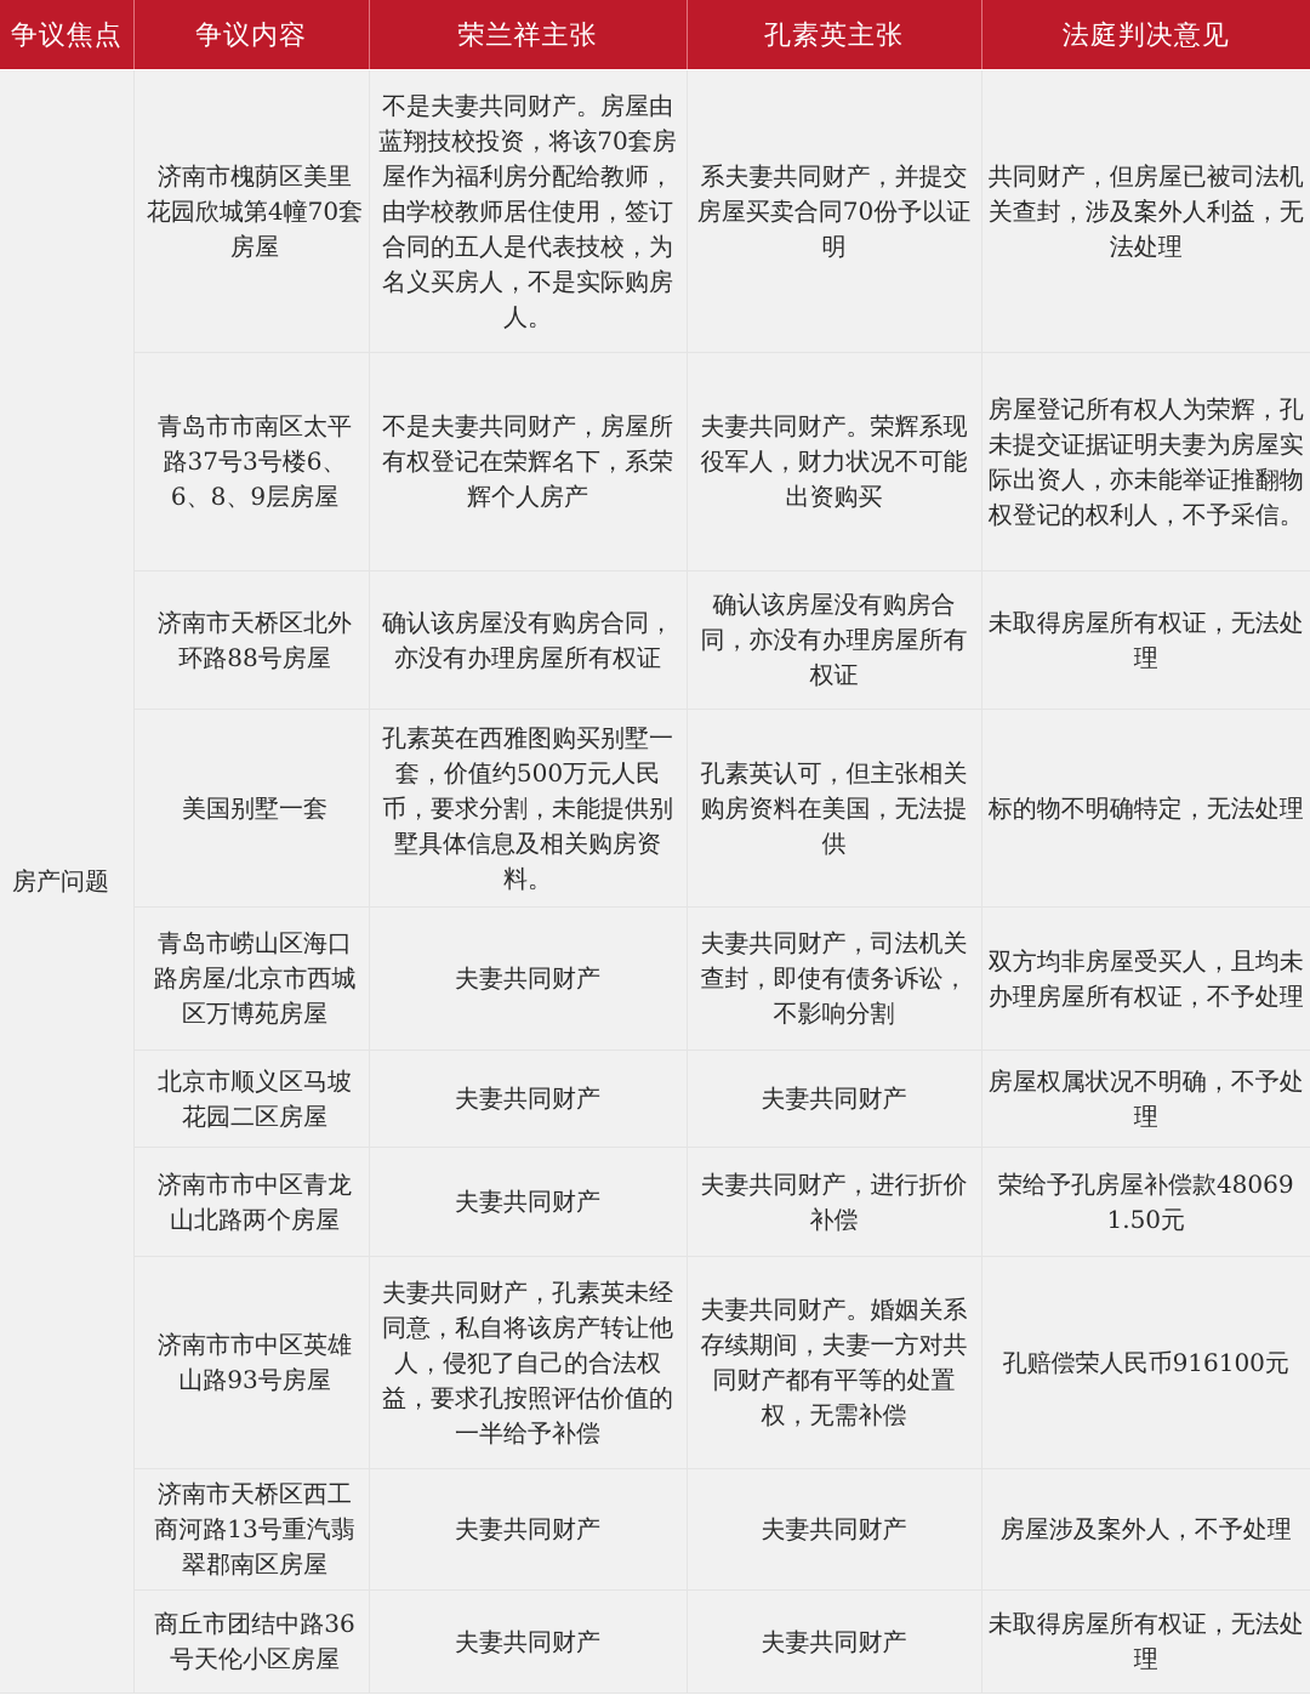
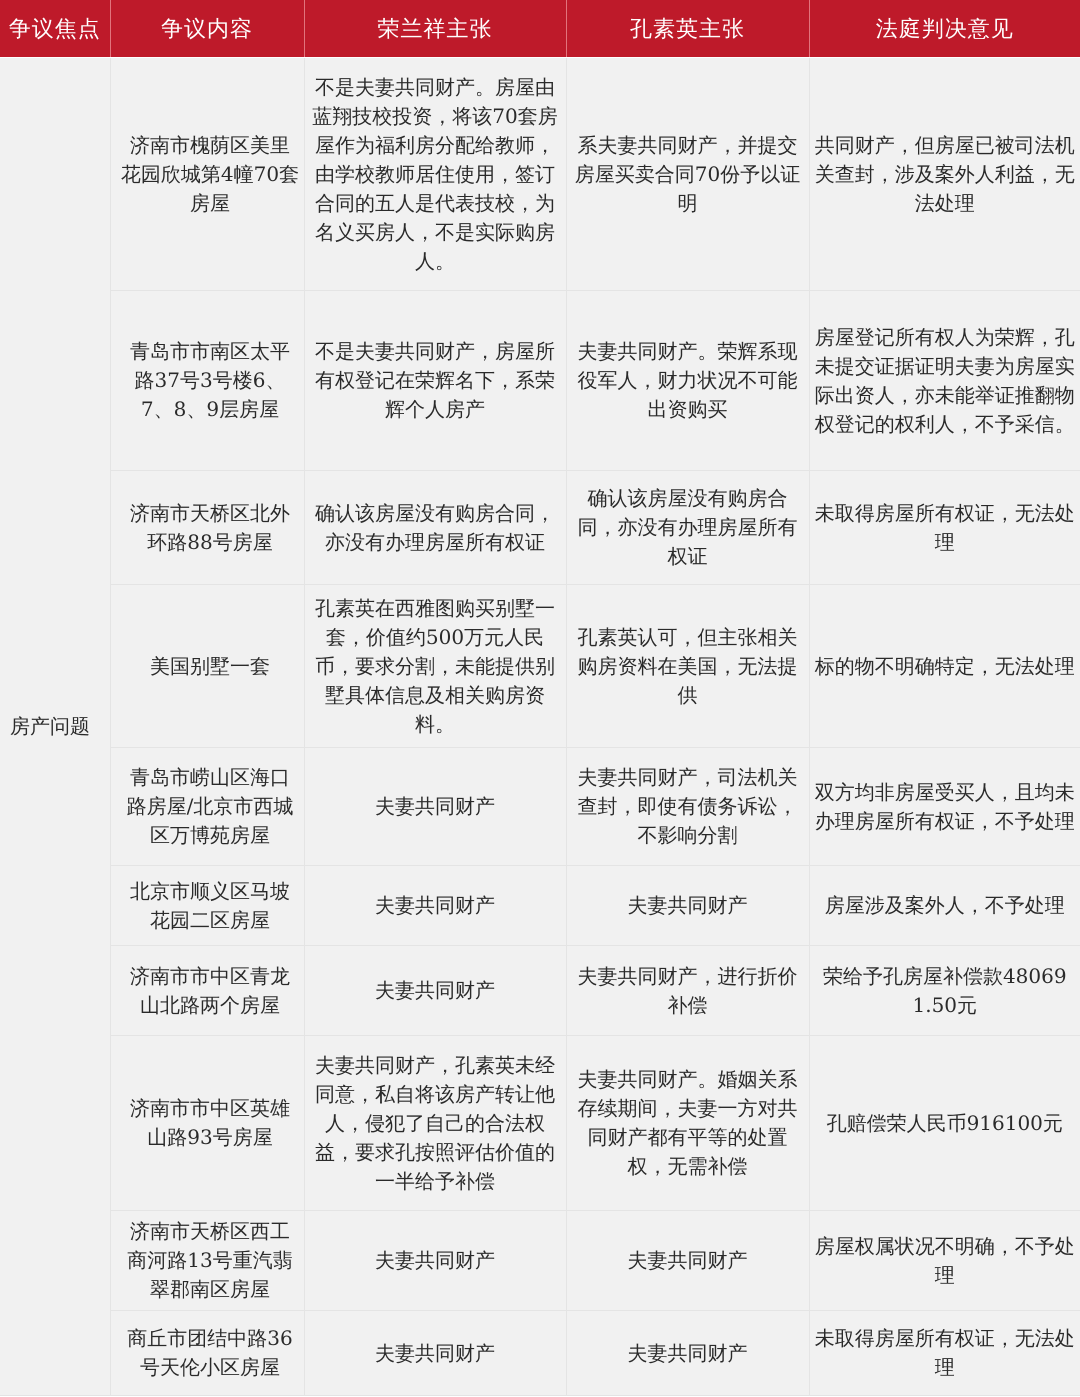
  争议焦点	争议内容	荣兰祥主张	孔素英主张	法庭判决意见
  房产问题	济南市槐荫区美里花园欣城第4幢70套房屋	不是夫妻共同财产。房屋由蓝翔技校投资，将该70套房屋作为福利房分配给教师，由学校教师居住使用，签订合同的五人是代表技校，为名义买房人，不是实际购房人。	系夫妻共同财产，并提交房屋买卖合同70份予以证明	共同财产，但房屋已被司法机关查封，涉及案外人利益，无法处理
- 青岛市市南区太平路37号3号楼6、6、8、9层房屋	不是夫妻共同财产，房屋所有权登记在荣辉名下，系荣辉个人房产	夫妻共同财产。荣辉系现役军人，财力状况不可能出资购买	房屋登记所有权人为荣辉，孔未提交证据证明夫妻为房屋实际出资人，亦未能举证推翻物权登记的权利人，不予采信。
+ 青岛市市南区太平路37号3号楼6、7、8、9层房屋	不是夫妻共同财产，房屋所有权登记在荣辉名下，系荣辉个人房产	夫妻共同财产。荣辉系现役军人，财力状况不可能出资购买	房屋登记所有权人为荣辉，孔未提交证据证明夫妻为房屋实际出资人，亦未能举证推翻物权登记的权利人，不予采信。
  济南市天桥区北外环路88号房屋	确认该房屋没有购房合同，亦没有办理房屋所有权证	确认该房屋没有购房合同，亦没有办理房屋所有权证	未取得房屋所有权证，无法处理
  美国别墅一套	孔素英在西雅图购买别墅一套，价值约500万元人民币，要求分割，未能提供别墅具体信息及相关购房资料。	孔素英认可，但主张相关购房资料在美国，无法提供	标的物不明确特定，无法处理
  青岛市崂山区海口路房屋/北京市西城区万博苑房屋	夫妻共同财产	夫妻共同财产，司法机关查封，即使有债务诉讼，不影响分割	双方均非房屋受买人，且均未办理房屋所有权证，不予处理
- 北京市顺义区马坡花园二区房屋	夫妻共同财产	夫妻共同财产	房屋权属状况不明确，不予处理
+ 北京市顺义区马坡花园二区房屋	夫妻共同财产	夫妻共同财产	房屋涉及案外人，不予处理
  济南市市中区青龙山北路两个房屋	夫妻共同财产	夫妻共同财产，进行折价补偿	荣给予孔房屋补偿款480691.50元
  济南市市中区英雄山路93号房屋	夫妻共同财产，孔素英未经同意，私自将该房产转让他人，侵犯了自己的合法权益，要求孔按照评估价值的一半给予补偿	夫妻共同财产。婚姻关系存续期间，夫妻一方对共同财产都有平等的处置权，无需补偿	孔赔偿荣人民币916100元
- 济南市天桥区西工商河路13号重汽翡翠郡南区房屋	夫妻共同财产	夫妻共同财产	房屋涉及案外人，不予处理
+ 济南市天桥区西工商河路13号重汽翡翠郡南区房屋	夫妻共同财产	夫妻共同财产	房屋权属状况不明确，不予处理
  商丘市团结中路36号天伦小区房屋	夫妻共同财产	夫妻共同财产	未取得房屋所有权证，无法处理
